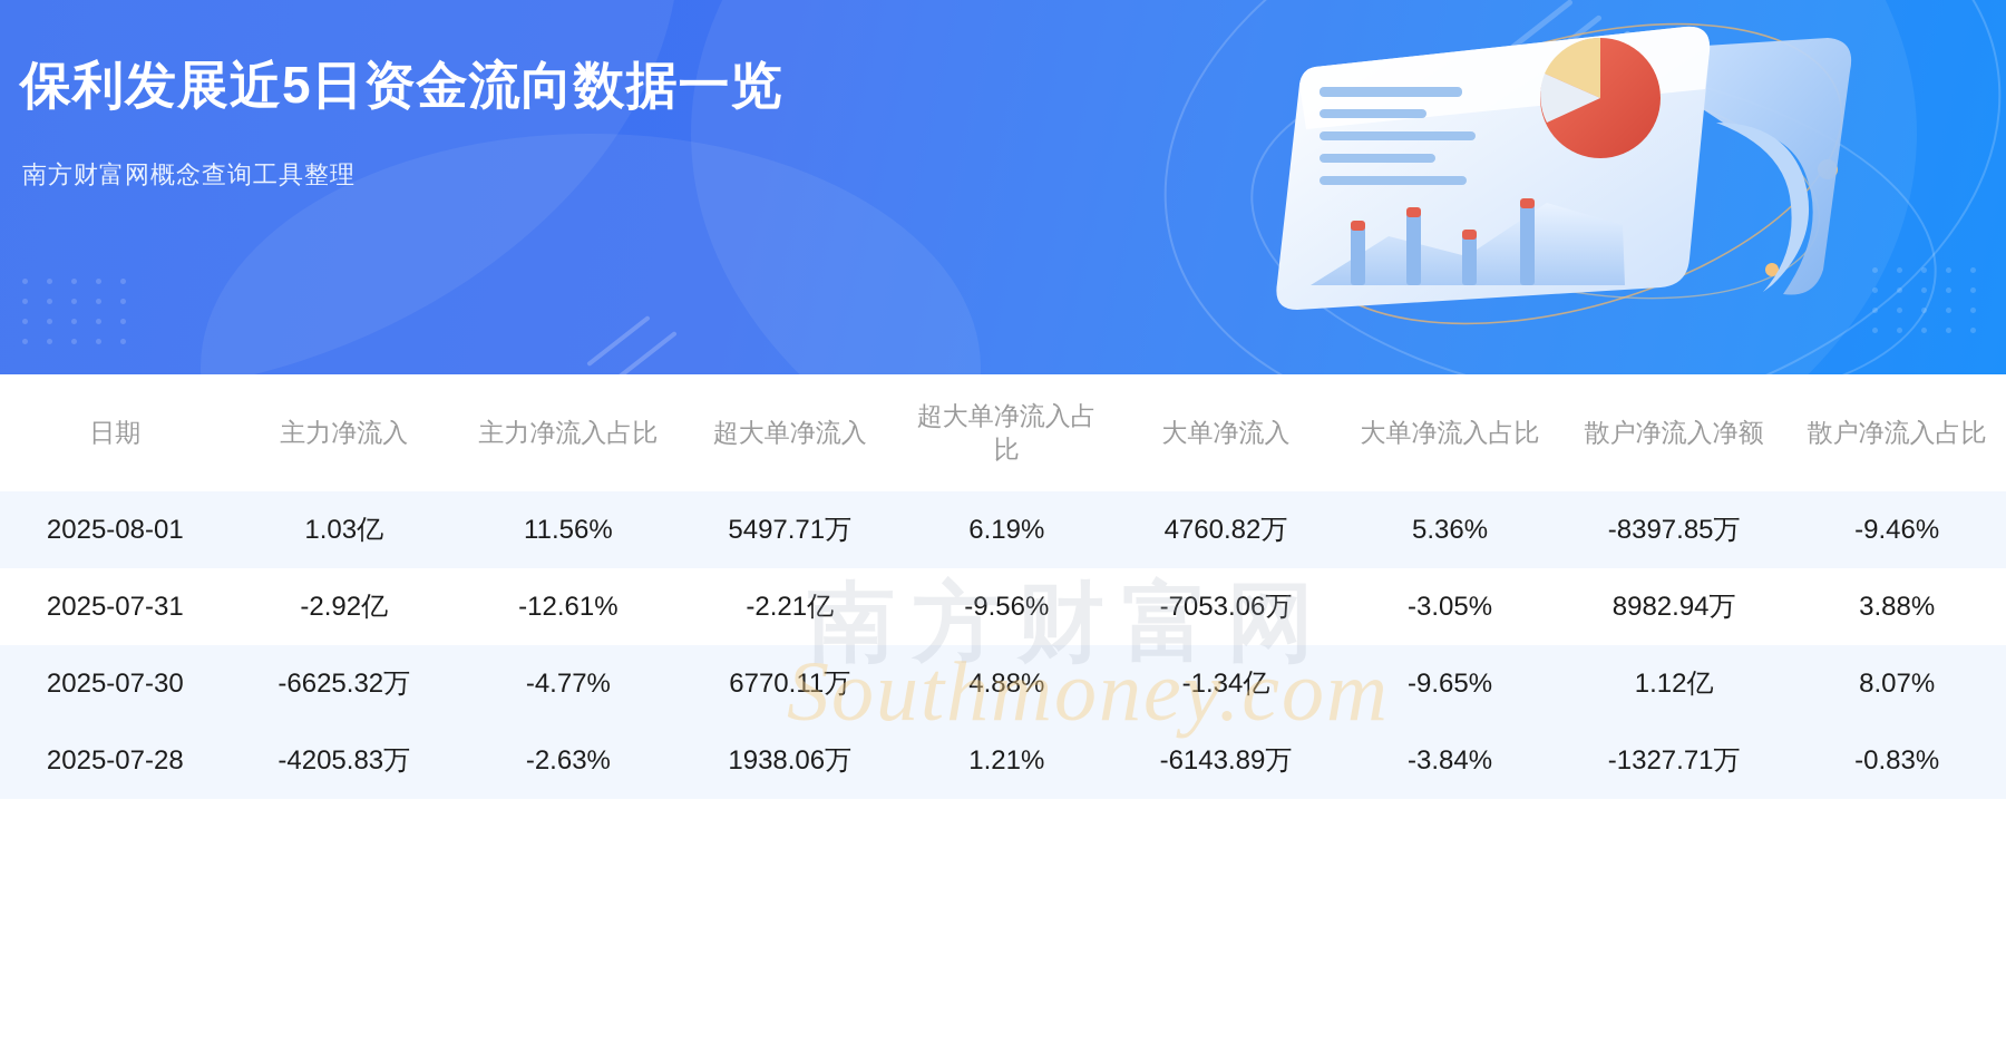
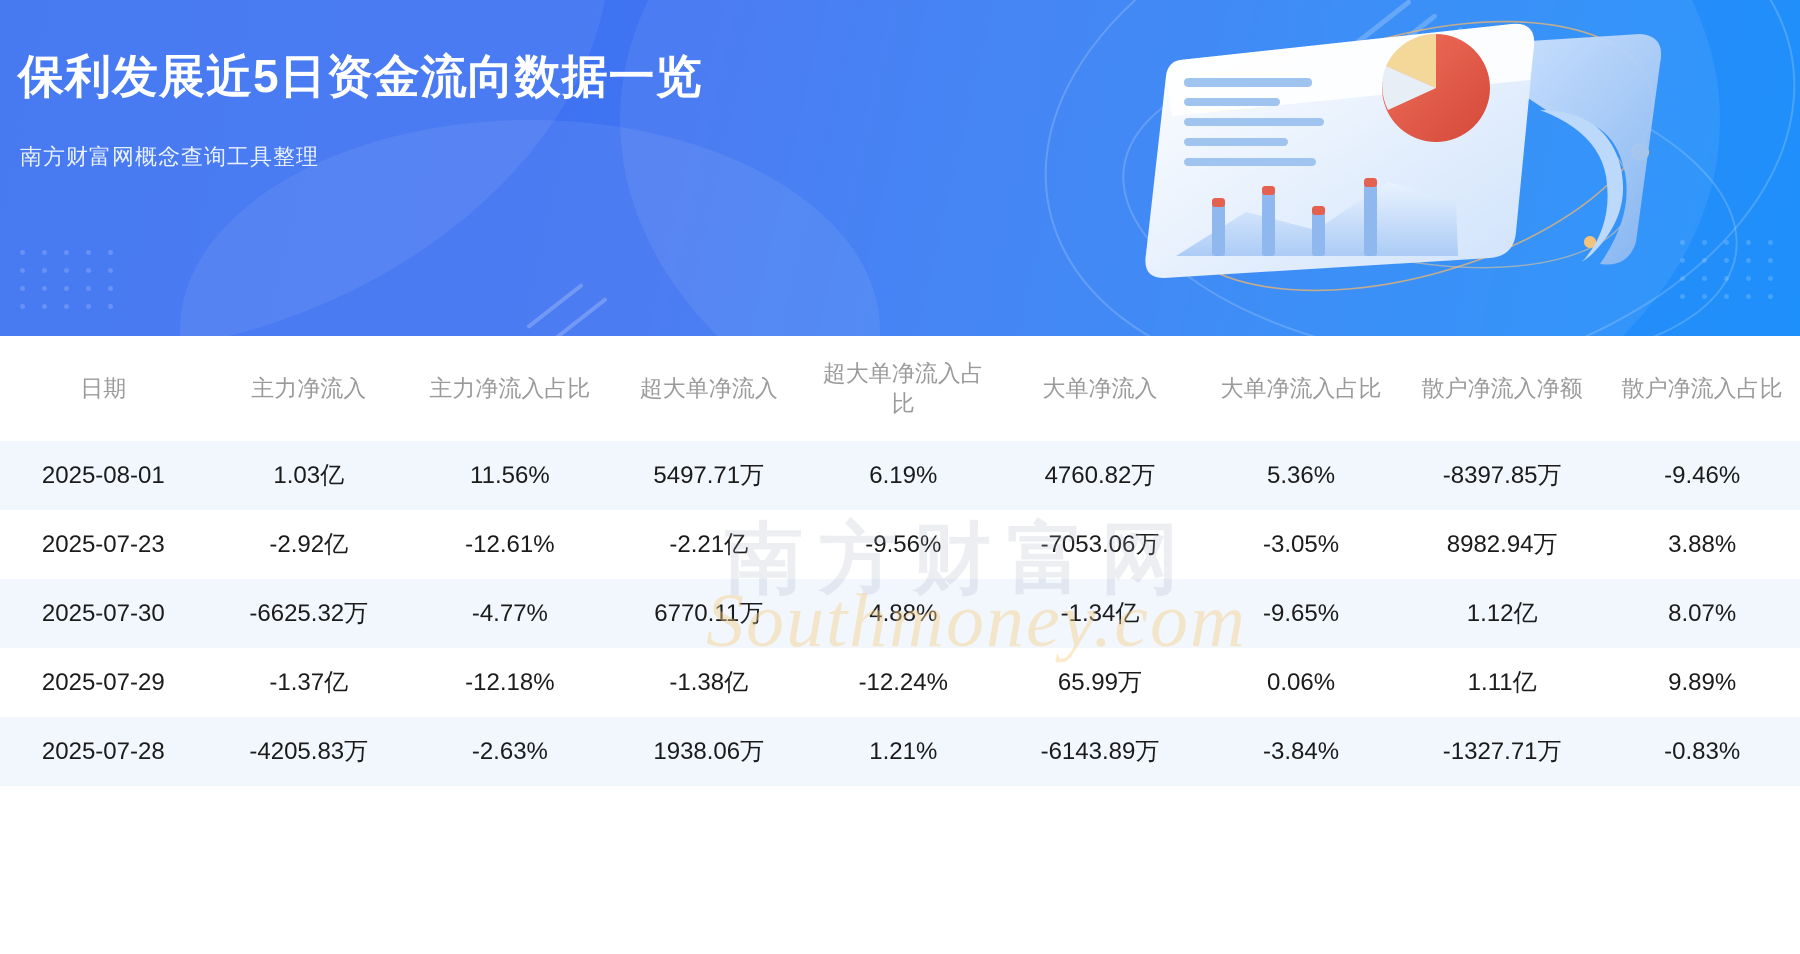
  保利发展近5日资金流向数据一览
  南方财富网概念查询工具整理
  日期	主力净流入	主力净流入占比	超大单净流入	超大单净流入占比	大单净流入	大单净流入占比	散户净流入净额	散户净流入占比
  2025-08-01	1.03亿	11.56%	5497.71万	6.19%	4760.82万	5.36%	-8397.85万	-9.46%
- 2025-07-31	-2.92亿	-12.61%	-2.21亿	-9.56%	-7053.06万	-3.05%	8982.94万	3.88%
+ 2025-07-23	-2.92亿	-12.61%	-2.21亿	-9.56%	-7053.06万	-3.05%	8982.94万	3.88%
  2025-07-30	-6625.32万	-4.77%	6770.11万	4.88%	-1.34亿	-9.65%	1.12亿	8.07%
+ 2025-07-29	-1.37亿	-12.18%	-1.38亿	-12.24%	65.99万	0.06%	1.11亿	9.89%
  2025-07-28	-4205.83万	-2.63%	1938.06万	1.21%	-6143.89万	-3.84%	-1327.71万	-0.83%
  南方财富网
  Southmoney.com
